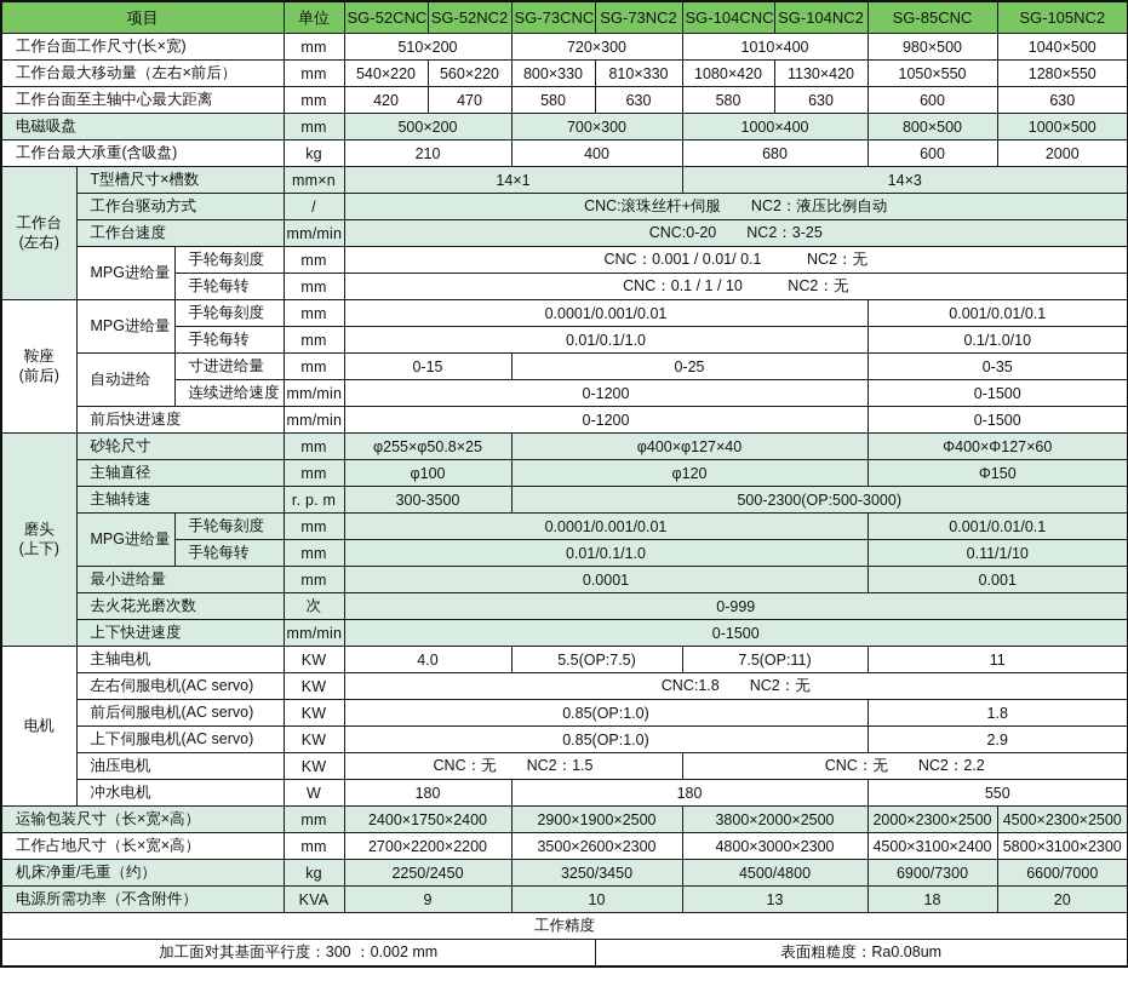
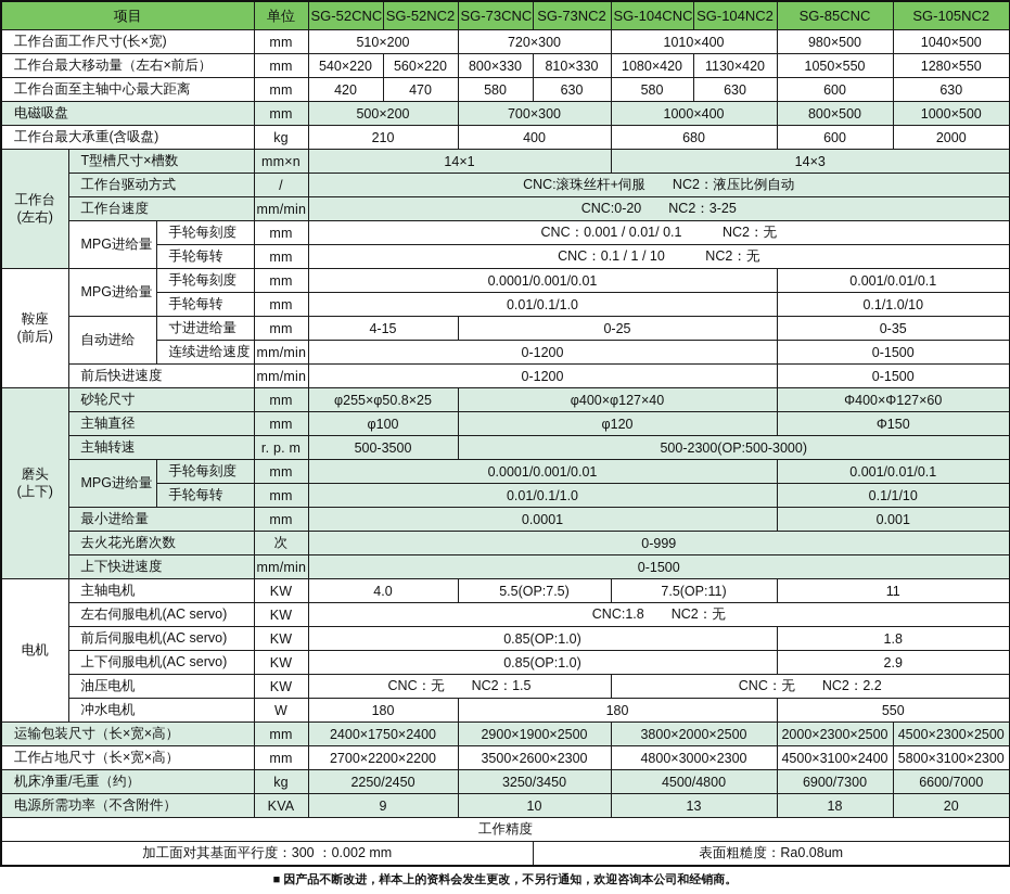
  项目	单位	SG-52CNC	SG-52NC2	SG-73CNC	SG-73NC2	SG-104CNC	SG-104NC2	SG-85CNC	SG-105NC2
  工作台面工作尺寸(长×宽)	mm	510×200	720×300	1010×400	980×500	1040×500
  工作台最大移动量（左右×前后）	mm	540×220	560×220	800×330	810×330	1080×420	1130×420	1050×550	1280×550
  工作台面至主轴中心最大距离	mm	420	470	580	630	580	630	600	630
  电磁吸盘	mm	500×200	700×300	1000×400	800×500	1000×500
  工作台最大承重(含吸盘)	kg	210	400	680	600	2000
  工作台(左右)	T型槽尺寸×槽数	mm×n	14×1	14×3
  工作台驱动方式	/	CNC:滚珠丝杆+伺服 NC2：液压比例自动
  工作台速度	mm/min	CNC:0-20 NC2：3-25
  MPG进给量	手轮每刻度	mm	CNC：0.001 / 0.01/ 0.1 NC2：无
  手轮每转	mm	CNC：0.1 / 1 / 10 NC2：无
  鞍座(前后)	MPG进给量	手轮每刻度	mm	0.0001/0.001/0.01	0.001/0.01/0.1
  手轮每转	mm	0.01/0.1/1.0	0.1/1.0/10
- 自动进给	寸进进给量	mm	0-15	0-25	0-35
+ 自动进给	寸进进给量	mm	4-15	0-25	0-35
  连续进给速度	mm/min	0-1200	0-1500
  前后快进速度	mm/min	0-1200	0-1500
  磨头(上下)	砂轮尺寸	mm	φ255×φ50.8×25	φ400×φ127×40	Φ400×Φ127×60
  主轴直径	mm	φ100	φ120	Φ150
- 主轴转速	r. p. m	300-3500	500-2300(OP:500-3000)
+ 主轴转速	r. p. m	500-3500	500-2300(OP:500-3000)
  MPG进给量	手轮每刻度	mm	0.0001/0.001/0.01	0.001/0.01/0.1
- 手轮每转	mm	0.01/0.1/1.0	0.11/1/10
+ 手轮每转	mm	0.01/0.1/1.0	0.1/1/10
  最小进给量	mm	0.0001	0.001
  去火花光磨次数	次	0-999
  上下快进速度	mm/min	0-1500
  电机	主轴电机	KW	4.0	5.5(OP:7.5)	7.5(OP:11)	11
  左右伺服电机(AC servo)	KW	CNC:1.8 NC2：无
  前后伺服电机(AC servo)	KW	0.85(OP:1.0)	1.8
  上下伺服电机(AC servo)	KW	0.85(OP:1.0)	2.9
  油压电机	KW	CNC：无 NC2：1.5	CNC：无 NC2：2.2
  冲水电机	W	180	180	550
  运输包装尺寸（长×宽×高）	mm	2400×1750×2400	2900×1900×2500	3800×2000×2500	2000×2300×2500	4500×2300×2500
  工作占地尺寸（长×宽×高）	mm	2700×2200×2200	3500×2600×2300	4800×3000×2300	4500×3100×2400	5800×3100×2300
  机床净重/毛重（约）	kg	2250/2450	3250/3450	4500/4800	6900/7300	6600/7000
  电源所需功率（不含附件）	KVA	9	10	13	18	20
  工作精度
  加工面对其基面平行度：300 ：0.002 mm	表面粗糙度：Ra0.08um
+ ■ 因产品不断改进，样本上的资料会发生更改，不另行通知，欢迎咨询本公司和经销商。
